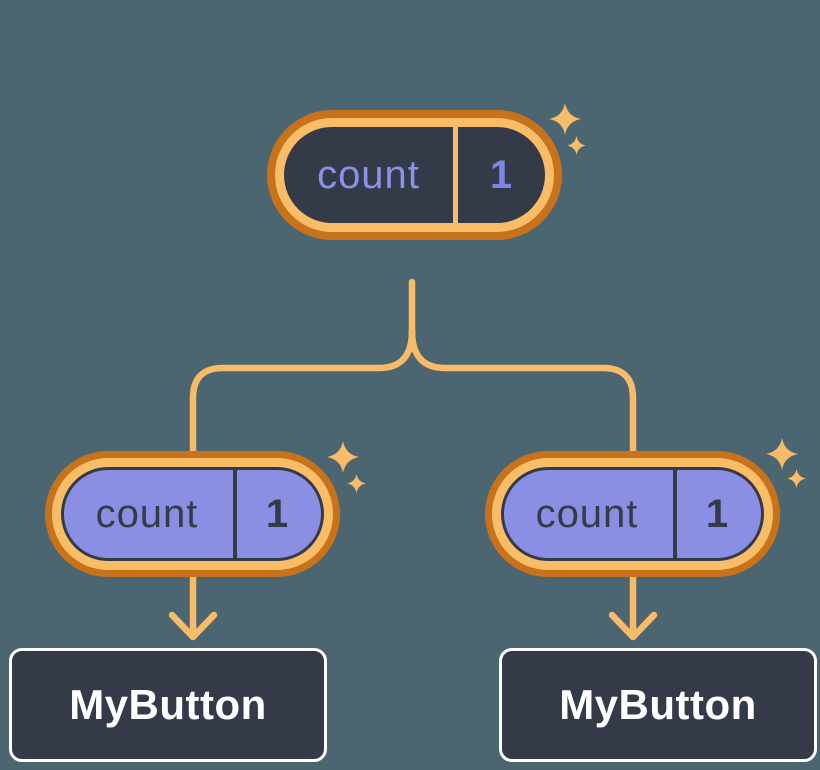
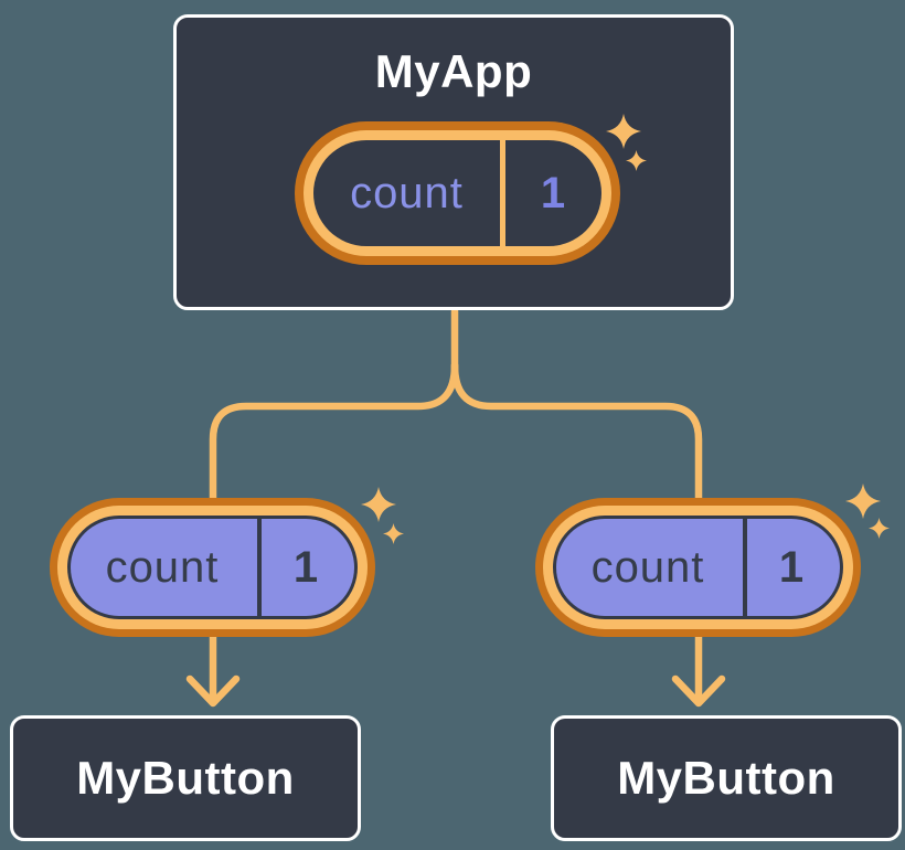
+ MyApp
  count
  1
  count
  1
  count
  1
  MyButton
  MyButton
